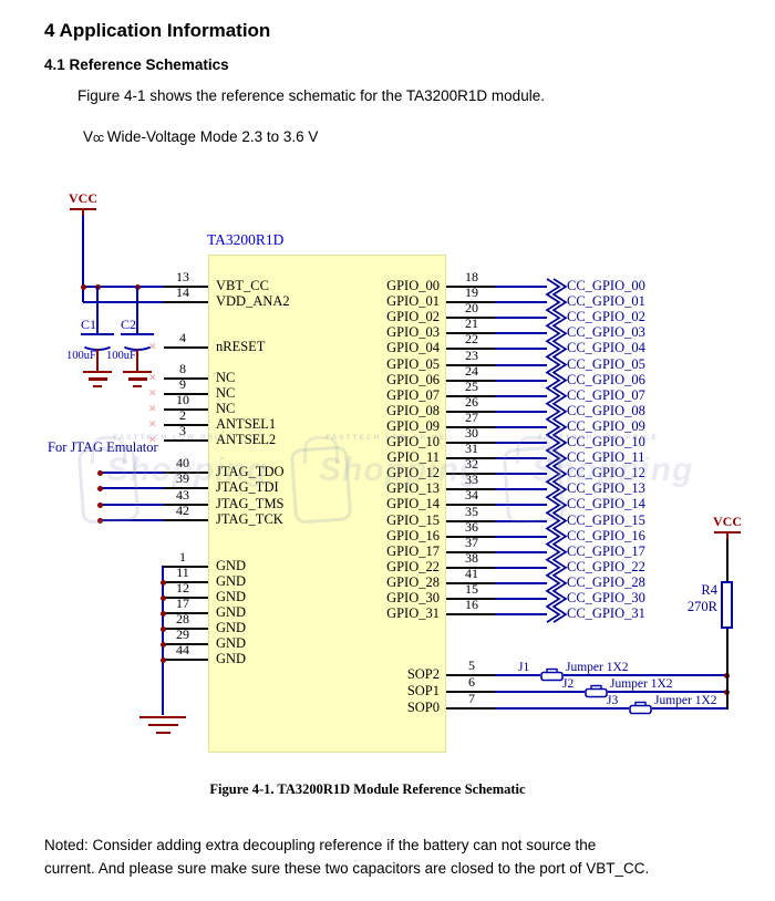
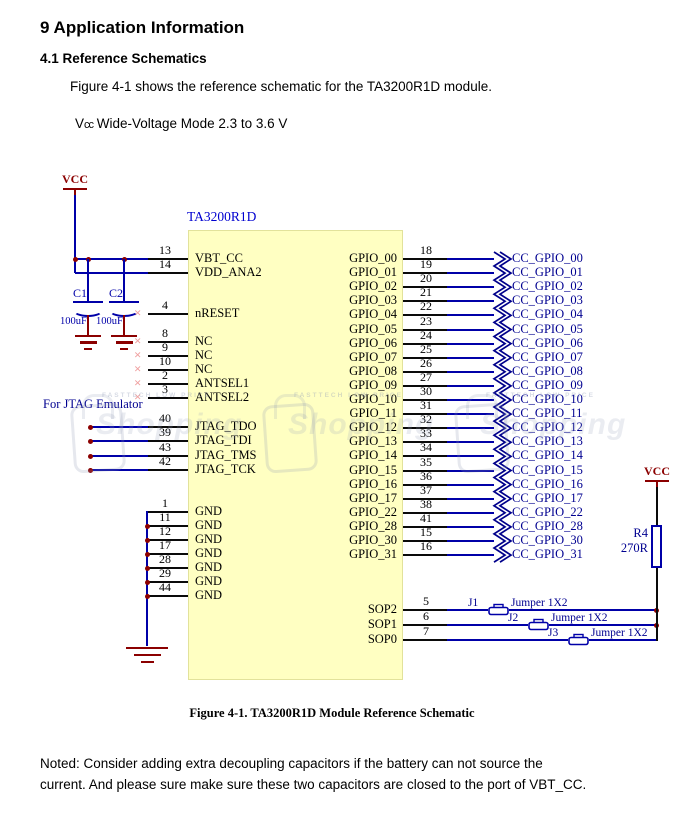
- 4 Application Information
+ 9 Application Information
  4.1 Reference Schematics
  Figure 4-1 shows the reference schematic for the TA3200R1D module.
  Vcc Wide-Voltage Mode 2.3 to 3.6 V
  TA3200R1D
  13
  VBT_CC
  14
  VDD_ANA2
  4
  nRESET
  ×
  8
  NC
  ×
  9
  NC
  ×
  10
  NC
  ×
  2
  ANTSEL1
  ×
  3
  ANTSEL2
  ×
  40
  JTAG_TDO
  39
  JTAG_TDI
  43
  JTAG_TMS
  42
  JTAG_TCK
  1
  GND
  11
  GND
  12
  GND
  17
  GND
  28
  GND
  29
  GND
  44
  GND
  VCC
  C1
  100uF
  C2
  100uF
  For JTAG Emulator
  18
  GPIO_00
  CC_GPIO_00
  19
  GPIO_01
  CC_GPIO_01
  20
  GPIO_02
  CC_GPIO_02
  21
  GPIO_03
  CC_GPIO_03
  22
  GPIO_04
  CC_GPIO_04
  23
  GPIO_05
  CC_GPIO_05
  24
  GPIO_06
  CC_GPIO_06
  25
  GPIO_07
  CC_GPIO_07
  26
  GPIO_08
  CC_GPIO_08
  27
  GPIO_09
  CC_GPIO_09
  30
  GPIO_10
  CC_GPIO_10
  31
  GPIO_11
  CC_GPIO_11
  32
  GPIO_12
  CC_GPIO_12
  33
  GPIO_13
  CC_GPIO_13
  34
  GPIO_14
  CC_GPIO_14
  35
  GPIO_15
  CC_GPIO_15
  36
  GPIO_16
  CC_GPIO_16
  37
  GPIO_17
  CC_GPIO_17
  38
  GPIO_22
  CC_GPIO_22
  41
  GPIO_28
  CC_GPIO_28
  15
  GPIO_30
  CC_GPIO_30
  16
  GPIO_31
  CC_GPIO_31
  5
  SOP2
  J1
  Jumper 1X2
  6
  SOP1
  J2
  Jumper 1X2
  7
  SOP0
  J3
  Jumper 1X2
  VCC
  R4
  270R
  Shopping
  Shopping
  Shopping
  Figure 4-1. TA3200R1D Module Reference Schematic
- Noted: Consider adding extra decoupling reference if the battery can not source the
+ Noted: Consider adding extra decoupling capacitors if the battery can not source the
  current. And please sure make sure these two capacitors are closed to the port of VBT_CC.
